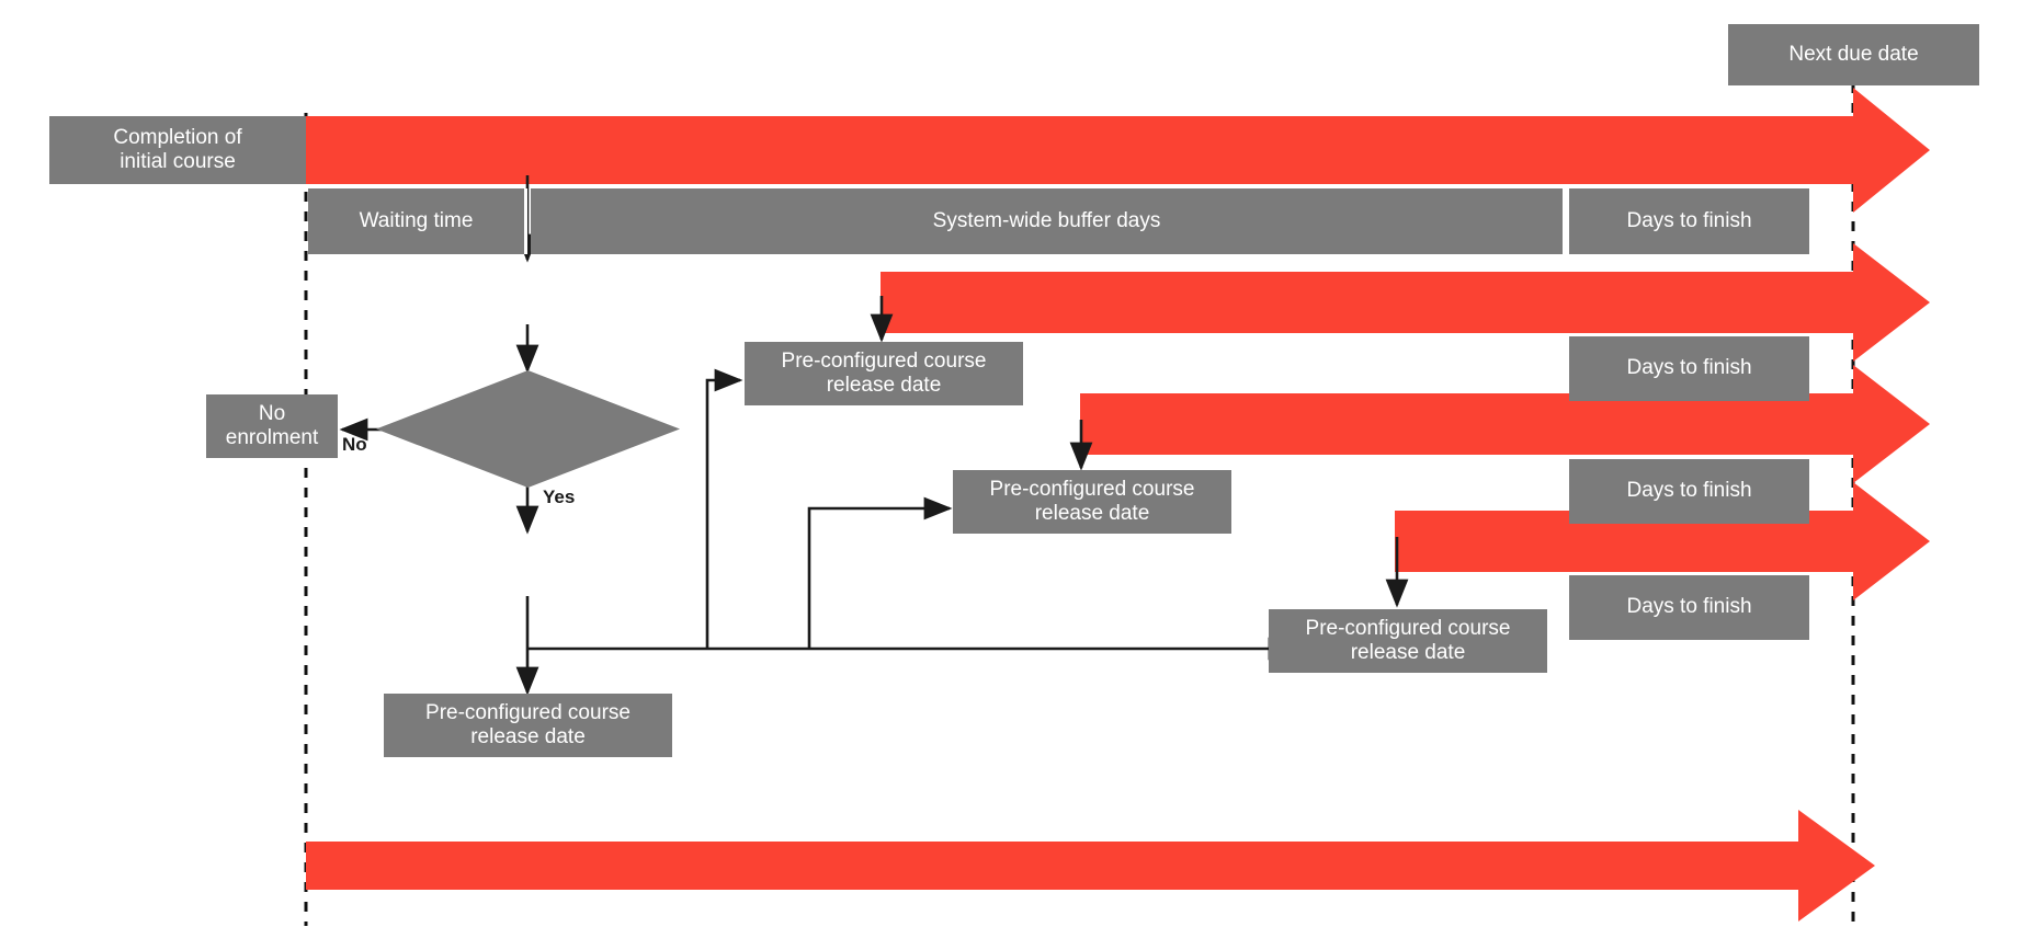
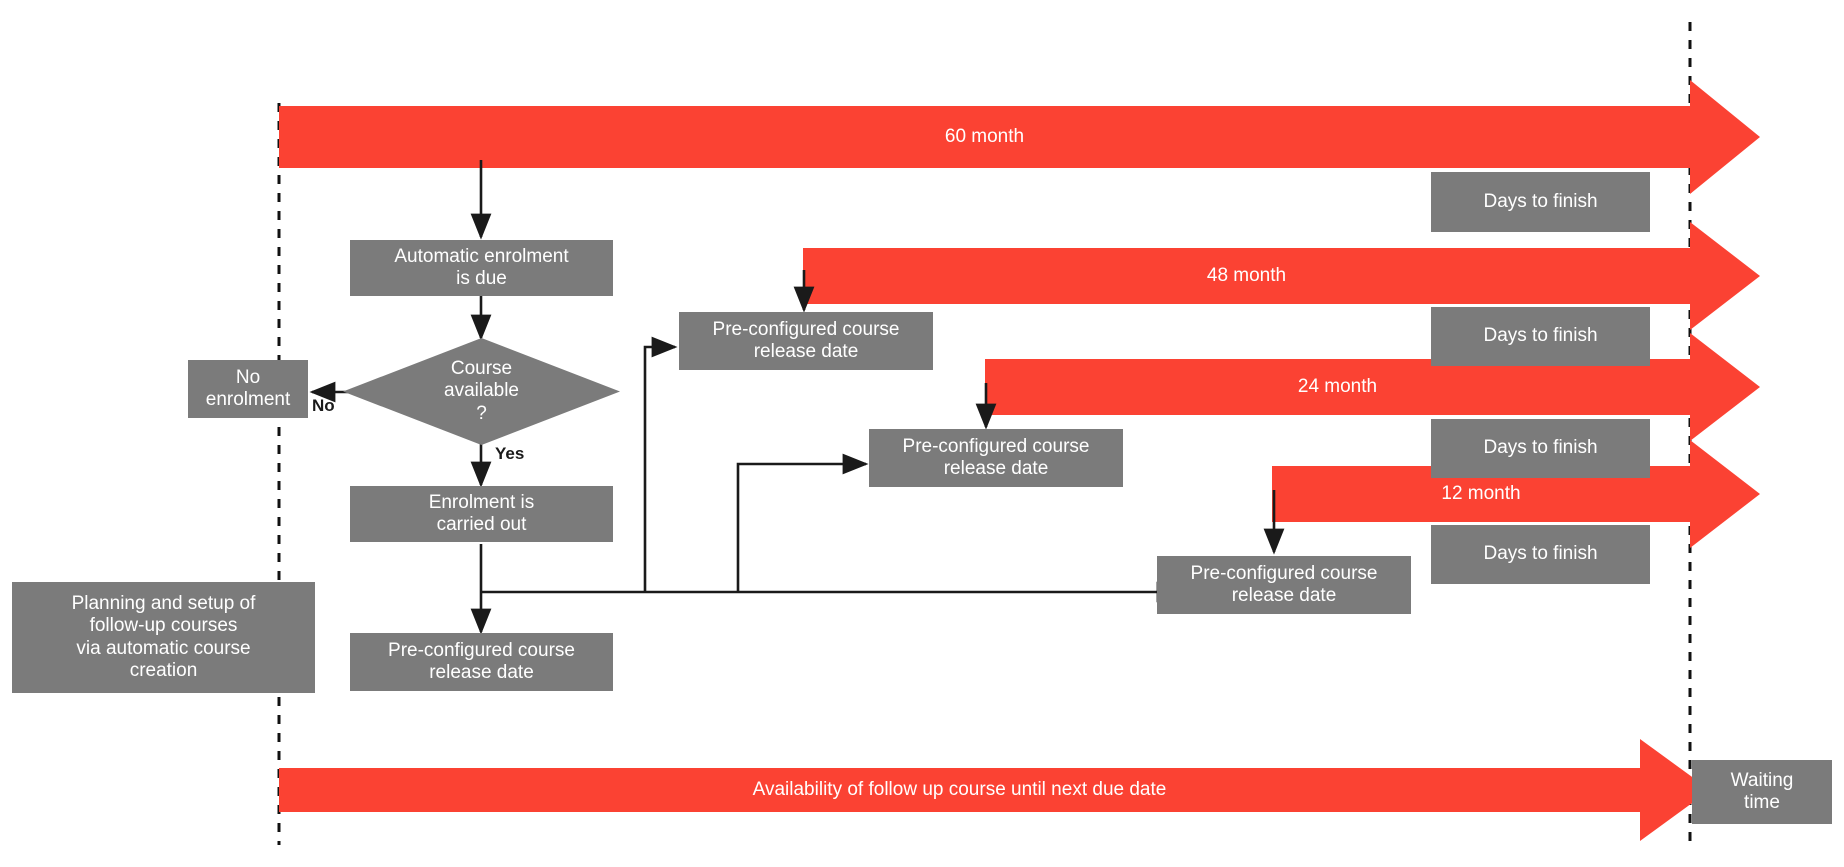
- Completion of
- initial course
- Next due date
- Waiting time
- System-wide buffer days
  Days to finish
  Days to finish
  Days to finish
  Days to finish
+ Automatic enrolment
+ is due
+ Course
+ available
+ ?
  No
  enrolment
  No
  Yes
+ Enrolment is
+ carried out
  Pre-configured course
  release date
  Pre-configured course
  release date
  Pre-configured course
  release date
  Pre-configured course
  release date
+ Planning and setup of
+ follow-up courses
+ via automatic course
+ creation
+ Waiting
+ time
+ 60 month
+ 48 month
+ 24 month
+ 12 month
+ Availability of follow up course until next due date
